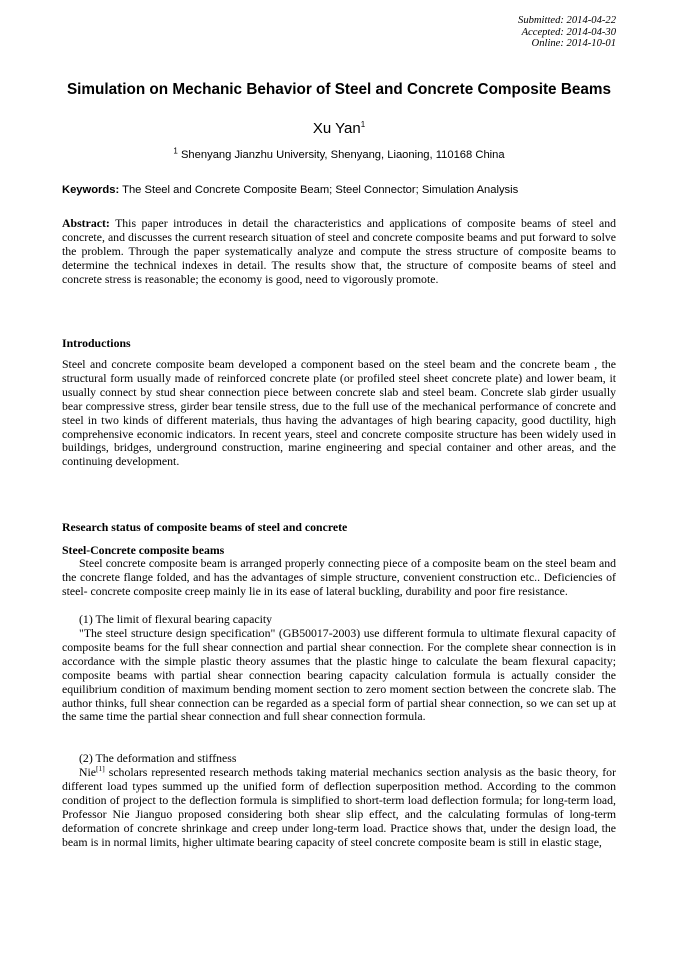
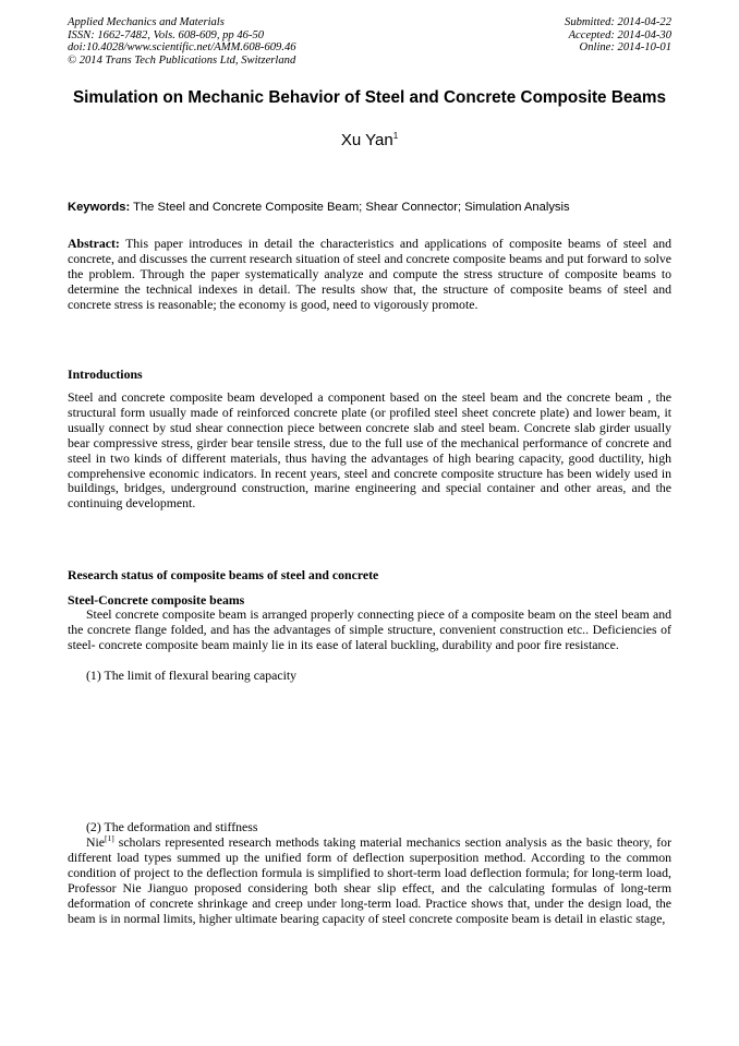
+ Applied Mechanics and Materials
+ ISSN: 1662-7482, Vols. 608-609, pp 46-50
+ doi:10.4028/www.scientific.net/AMM.608-609.46
+ © 2014 Trans Tech Publications Ltd, Switzerland
  Submitted: 2014-04-22
  Accepted: 2014-04-30
  Online: 2014-10-01
  Simulation on Mechanic Behavior of Steel and Concrete Composite Beams
  Xu Yan1
- 1 Shenyang Jianzhu University, Shenyang, Liaoning, 110168 China
- Keywords: The Steel and Concrete Composite Beam; Steel Connector; Simulation Analysis
+ Keywords: The Steel and Concrete Composite Beam; Shear Connector; Simulation Analysis
  Abstract: This paper introduces in detail the characteristics and applications of composite beams of steel and concrete, and discusses the current research situation of steel and concrete composite beams and put forward to solve the problem. Through the paper systematically analyze and compute the stress structure of composite beams to determine the technical indexes in detail. The results show that, the structure of composite beams of steel and concrete stress is reasonable; the economy is good, need to vigorously promote.
  Introductions
  Steel and concrete composite beam developed a component based on the steel beam and the concrete beam , the structural form usually made of reinforced concrete plate (or profiled steel sheet concrete plate) and lower beam, it usually connect by stud shear connection piece between concrete slab and steel beam. Concrete slab girder usually bear compressive stress, girder bear tensile stress, due to the full use of the mechanical performance of concrete and steel in two kinds of different materials, thus having the advantages of high bearing capacity, good ductility, high comprehensive economic indicators. In recent years, steel and concrete composite structure has been widely used in buildings, bridges, underground construction, marine engineering and special container and other areas, and the continuing development.
  Research status of composite beams of steel and concrete
  Steel-Concrete composite beams
- Steel concrete composite beam is arranged properly connecting piece of a composite beam on the steel beam and the concrete flange folded, and has the advantages of simple structure, convenient construction etc.. Deficiencies of steel- concrete composite creep mainly lie in its ease of lateral buckling, durability and poor fire resistance.
+ Steel concrete composite beam is arranged properly connecting piece of a composite beam on the steel beam and the concrete flange folded, and has the advantages of simple structure, convenient construction etc.. Deficiencies of steel- concrete composite beam mainly lie in its ease of lateral buckling, durability and poor fire resistance.
  (1) The limit of flexural bearing capacity
- "The steel structure design specification" (GB50017-2003) use different formula to ultimate flexural capacity of composite beams for the full shear connection and partial shear connection. For the complete shear connection is in accordance with the simple plastic theory assumes that the plastic hinge to calculate the beam flexural capacity; composite beams with partial shear connection bearing capacity calculation formula is actually consider the equilibrium condition of maximum bending moment section to zero moment section between the concrete slab. The author thinks, full shear connection can be regarded as a special form of partial shear connection, so we can set up at the same time the partial shear connection and full shear connection formula.
  (2) The deformation and stiffness
- Nie[1] scholars represented research methods taking material mechanics section analysis as the basic theory, for different load types summed up the unified form of deflection superposition method. According to the common condition of project to the deflection formula is simplified to short-term load deflection formula; for long-term load, Professor Nie Jianguo proposed considering both shear slip effect, and the calculating formulas of long-term deformation of concrete shrinkage and creep under long-term load. Practice shows that, under the design load, the beam is in normal limits, higher ultimate bearing capacity of steel concrete composite beam is still in elastic stage,
+ Nie[1] scholars represented research methods taking material mechanics section analysis as the basic theory, for different load types summed up the unified form of deflection superposition method. According to the common condition of project to the deflection formula is simplified to short-term load deflection formula; for long-term load, Professor Nie Jianguo proposed considering both shear slip effect, and the calculating formulas of long-term deformation of concrete shrinkage and creep under long-term load. Practice shows that, under the design load, the beam is in normal limits, higher ultimate bearing capacity of steel concrete composite beam is detail in elastic stage,
